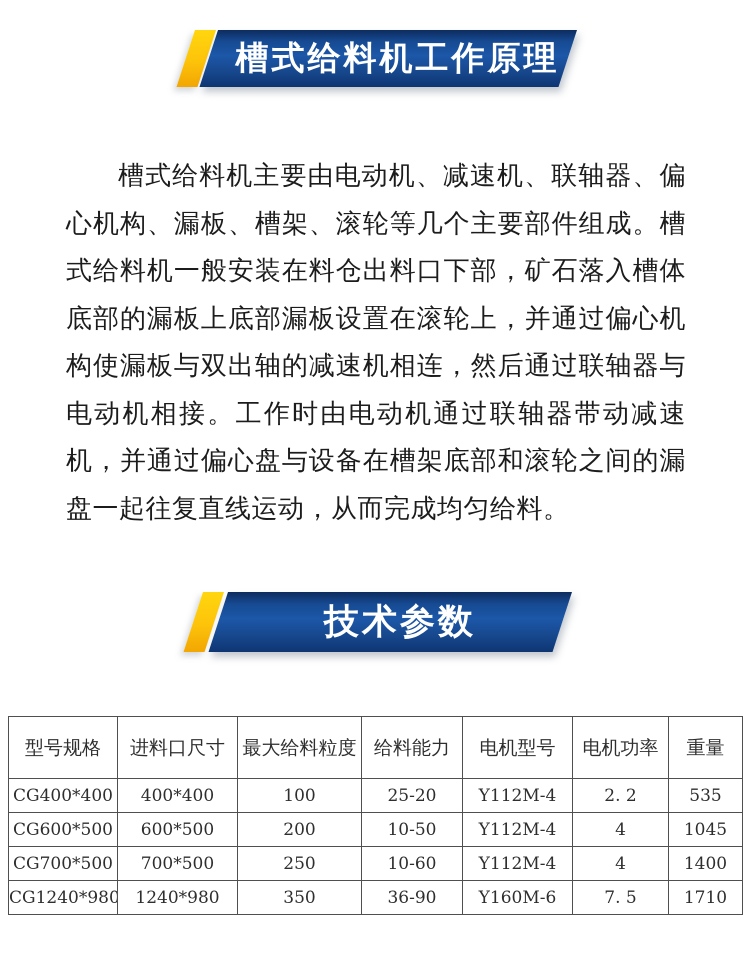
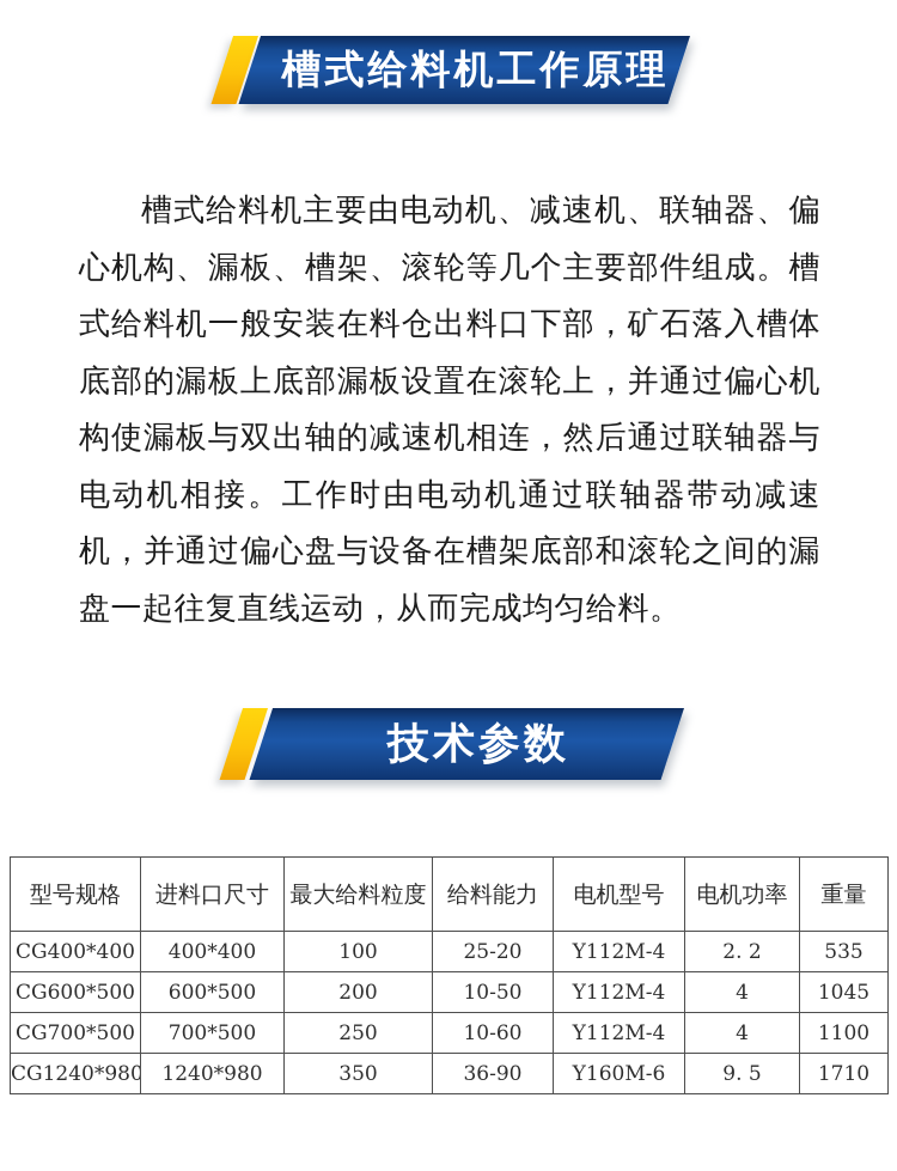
  槽式给料机工作原理
  槽式给料机主要由电动机、减速机、联轴器、偏心机构、漏板、槽架、滚轮等几个主要部件组成。槽式给料机一般安装在料仓出料口下部，矿石落入槽体底部的漏板上底部漏板设置在滚轮上，并通过偏心机构使漏板与双出轴的减速机相连，然后通过联轴器与电动机相接。工作时由电动机通过联轴器带动减速机，并通过偏心盘与设备在槽架底部和滚轮之间的漏盘一起往复直线运动，从而完成均匀给料。
  技术参数
  型号规格	进料口尺寸	最大给料粒度	给料能力	电机型号	电机功率	重量
  CG400*400	400*400	100	25-20	Y112M-4	2. 2	535
  CG600*500	600*500	200	10-50	Y112M-4	4	1045
- CG700*500	700*500	250	10-60	Y112M-4	4	1400
+ CG700*500	700*500	250	10-60	Y112M-4	4	1100
- CG1240*980	1240*980	350	36-90	Y160M-6	7. 5	1710
+ CG1240*980	1240*980	350	36-90	Y160M-6	9. 5	1710
